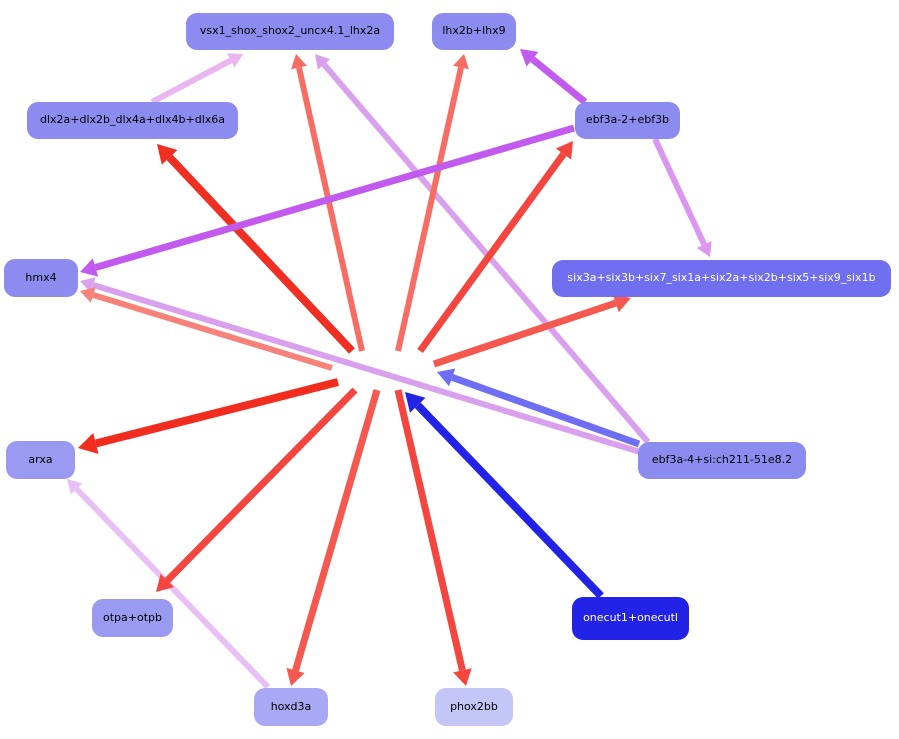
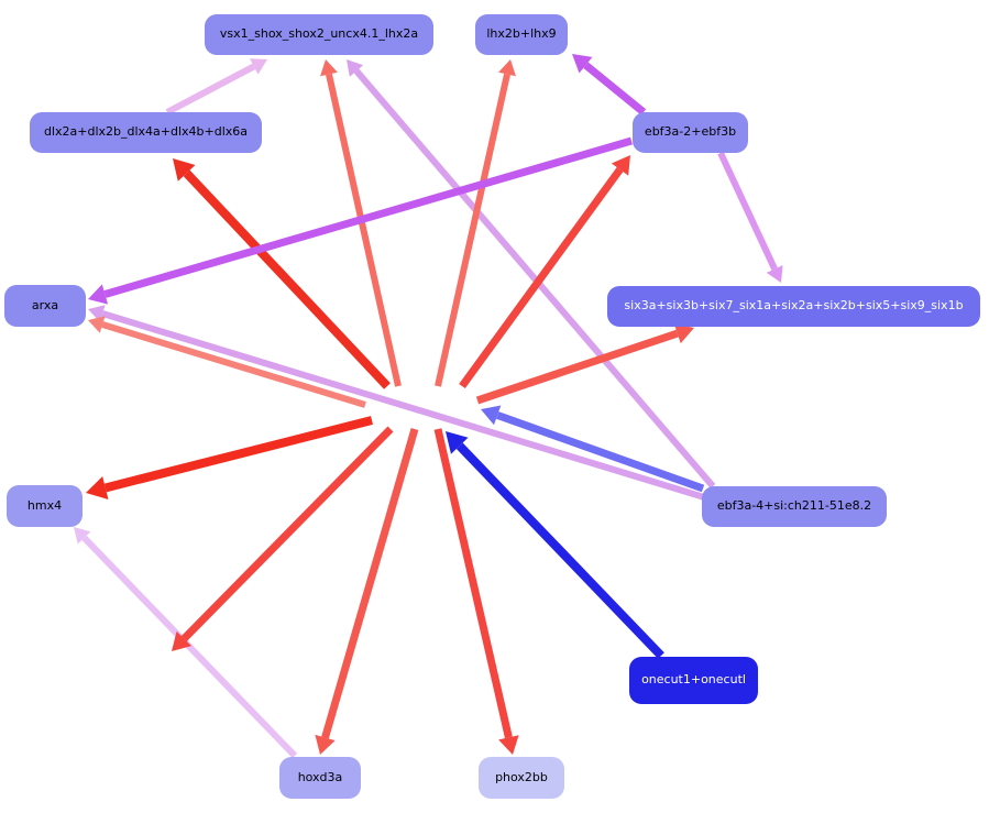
  vsx1_shox_shox2_uncx4.1_lhx2a
  lhx2b+lhx9
  dlx2a+dlx2b_dlx4a+dlx4b+dlx6a
  ebf3a-2+ebf3b
  six3a+six3b+six7_six1a+six2a+six2b+six5+six9_six1b
- hmx4
+ arxa
  ebf3a-4+si:ch211-51e8.2
- arxa
+ hmx4
- otpa+otpb
  onecut1+onecutl
  hoxd3a
  phox2bb
